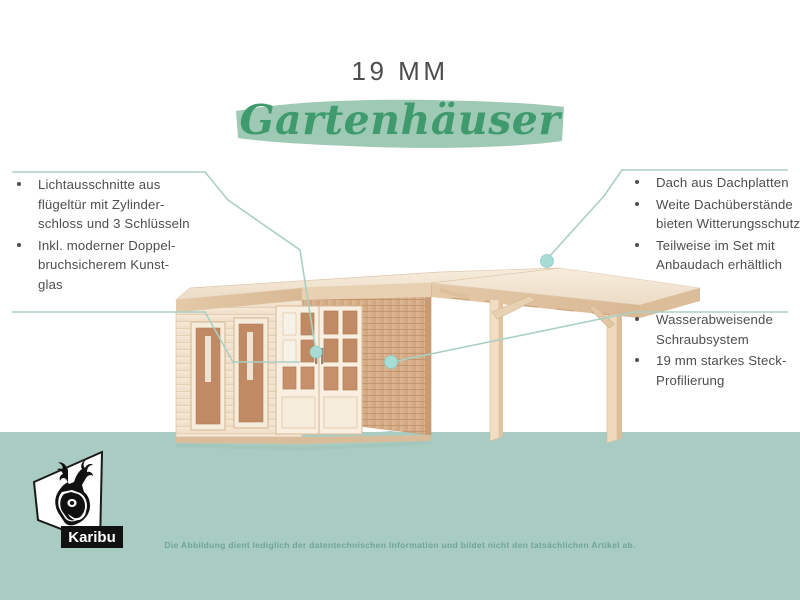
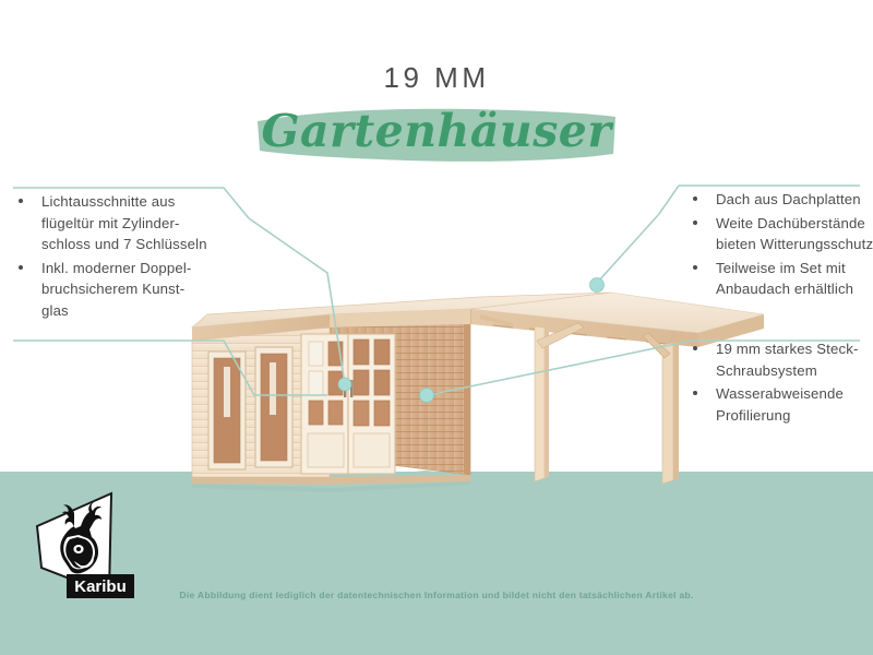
  19 MM
  Gartenhäuser
  Lichtausschnitte aus
  flügeltür mit Zylinder-
- schloss und 3 Schlüsseln
+ schloss und 7 Schlüsseln
  Inkl. moderner Doppel-
  bruchsicherem Kunst-
  glas
  Dach aus Dachplatten
  Weite Dachüberstände
  bieten Witterungsschutz
  Teilweise im Set mit
  Anbaudach erhältlich
- Wasserabweisende
+ 19 mm starkes Steck-
  Schraubsystem
- 19 mm starkes Steck-
+ Wasserabweisende
  Profilierung
  Karibu
  Die Abbildung dient lediglich der datentechnischen Information und bildet nicht den tatsächlichen Artikel ab.
